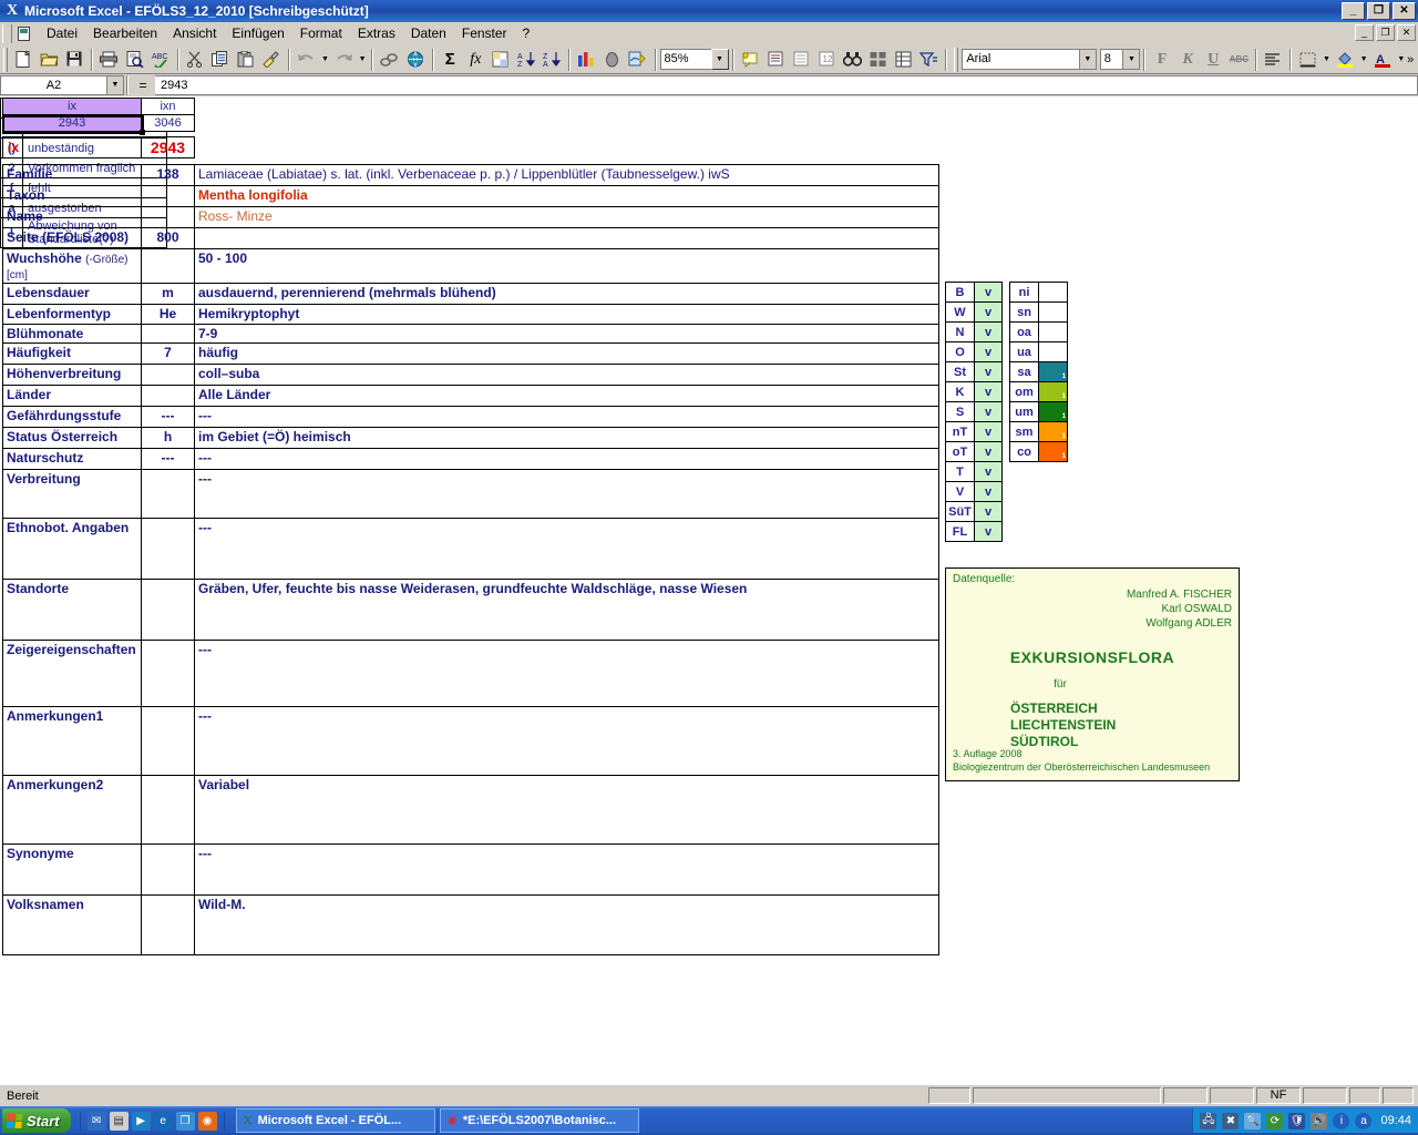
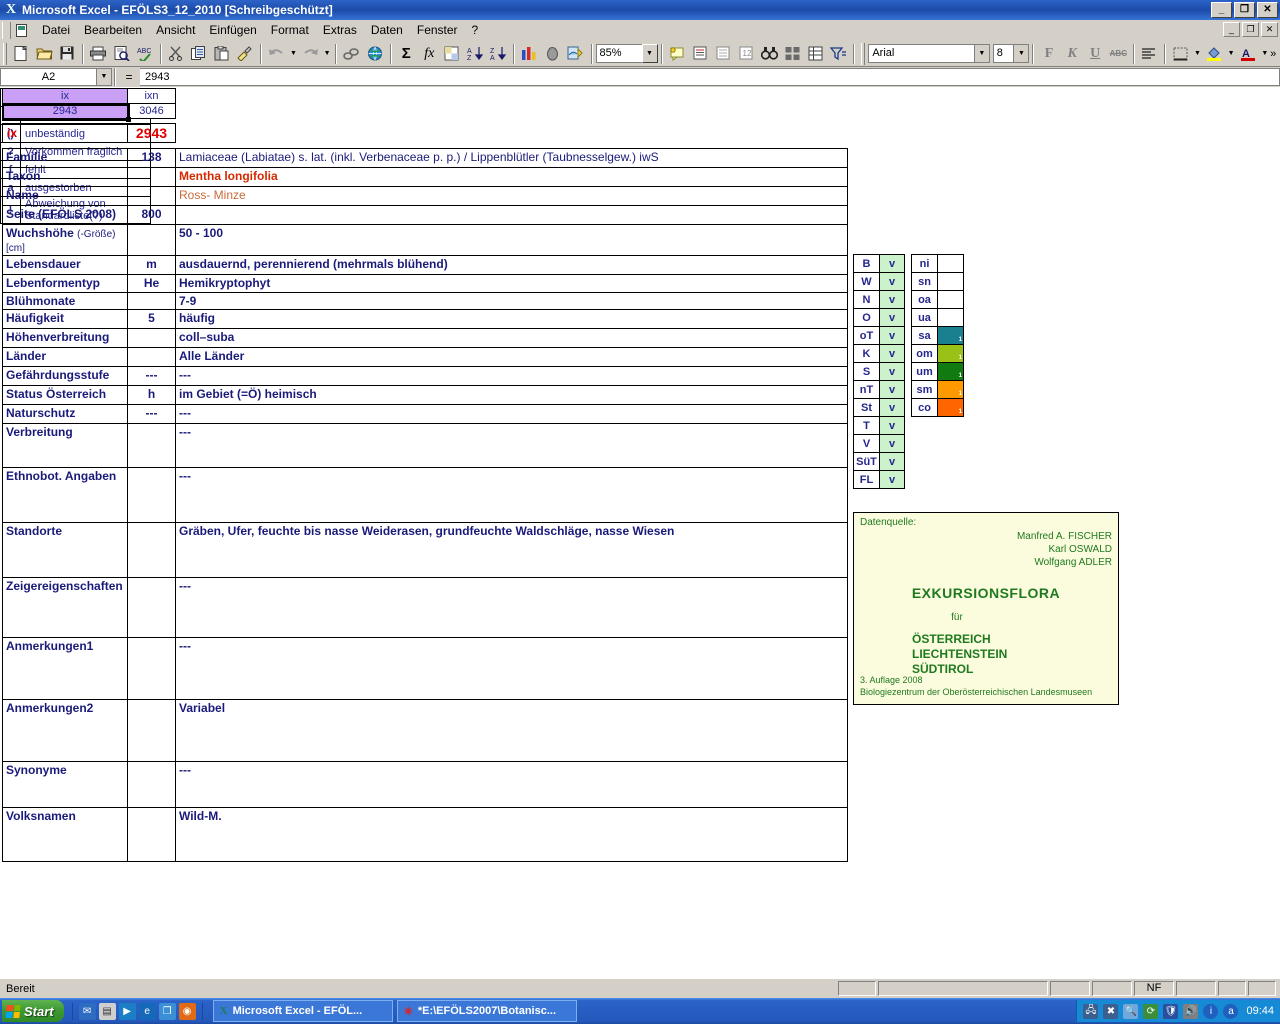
  X
  Microsoft Excel - EFÖLS3_12_2010 [Schreibgeschützt]
  _
  ❐
  ✕
  Datei
  Bearbeiten
  Ansicht
  Einfügen
  Format
  Extras
  Daten
  Fenster
  ?
  _
  ❐
  ✕
  Σ
  fx
  85%
  12
  Arial
  8
  F
  K
  U
  ABC
  A
  »
  A2
  =
  2943
  ix	ixn
  2943	3046
  ix	2943
  Familie	138	Lamiaceae (Labiatae) s. lat. (inkl. Verbenaceae p. p.) / Lippenblütler (Taubnesselgew.) iwS
  Taxon		Mentha longifolia
  Name		Ross- Minze
  Seite (EFÖLS 2008)	800
  Wuchshöhe (-Größe) [cm]		50 - 100
  Lebensdauer	m	ausdauernd, perennierend (mehrmals blühend)
  Lebenformentyp	He	Hemikryptophyt
  Blühmonate		7-9
- Häufigkeit	7	häufig
+ Häufigkeit	5	häufig
  Höhenverbreitung		coll–suba
  Länder		Alle Länder
  Gefährdungsstufe	---	---
  Status Österreich	h	im Gebiet (=Ö) heimisch
  Naturschutz	---	---
  Verbreitung		---
  Ethnobot. Angaben		---
  Standorte		Gräben, Ufer, feuchte bis nasse Weiderasen, grundfeuchte Waldschläge, nasse Wiesen
  Zeigereigenschaften		---
  Anmerkungen1		---
  Anmerkungen2		Variabel
  Synonyme		---
  Volksnamen		Wild-M.
  B	v
  W	v
  N	v
  O	v
- St	v
+ oT	v
  K	v
  S	v
  nT	v
- oT	v
+ St	v
  T	v
  V	v
  SüT	v
  FL	v
  ni
  sn
  oa
  ua
  ()	unbeständig
  ?	Vorkommen fraglich
  f	fehlt
  a	ausgestorben
  !	Abweichung von Standardliste(?)
  Datenquelle:
  Manfred A. FISCHER
  Karl OSWALD
  Wolfgang ADLER
  EXKURSIONSFLORA
  für
  ÖSTERREICH
  LIECHTENSTEIN
  SÜDTIROL
  3. Auflage 2008
  Biologiezentrum der Oberösterreichischen Landesmuseen
  Bereit
  NF
  Start
  ✉
  ▤
  ▶
  e
  ❐
  ◉
  X
  Microsoft Excel - EFÖL...
  ✳
  *E:\EFÖLS2007\Botanisc...
  🖧
  ✖
  🔍
  ⟳
  🛡
  🔊
  i
  a
  09:44
